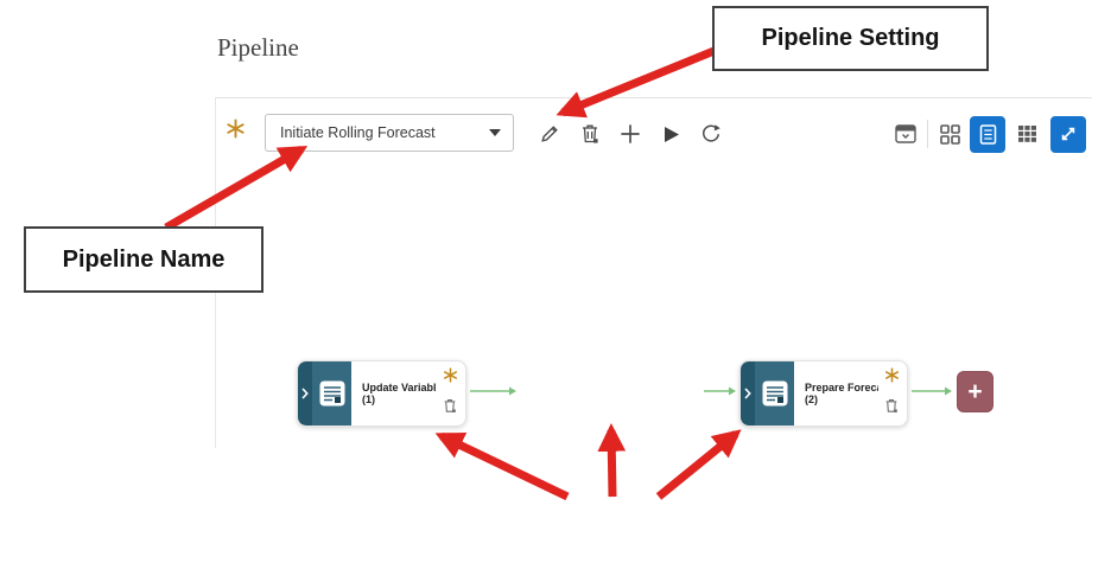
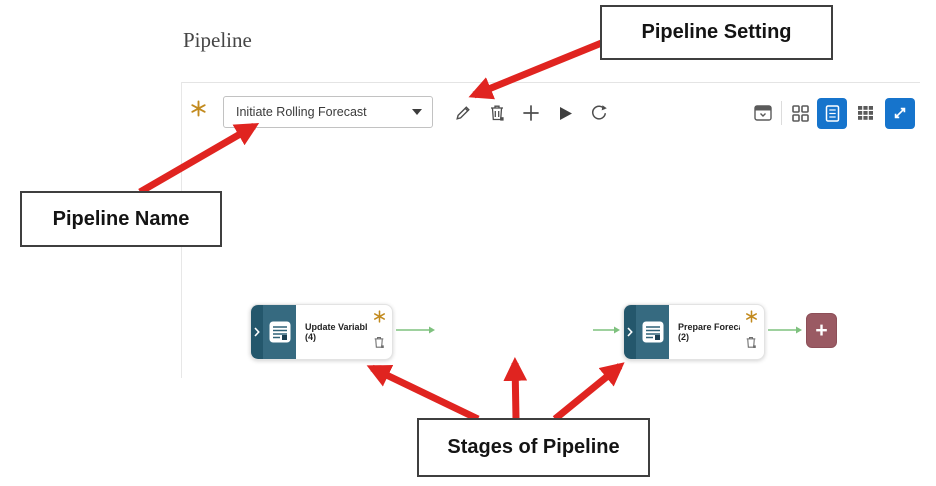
  Pipeline
  Initiate Rolling Forecast
  Update Variabl
- (1)
+ (4)
  Prepare Forec
  (2)
  +
  Pipeline Setting
  Pipeline Name
+ Stages of Pipeline
